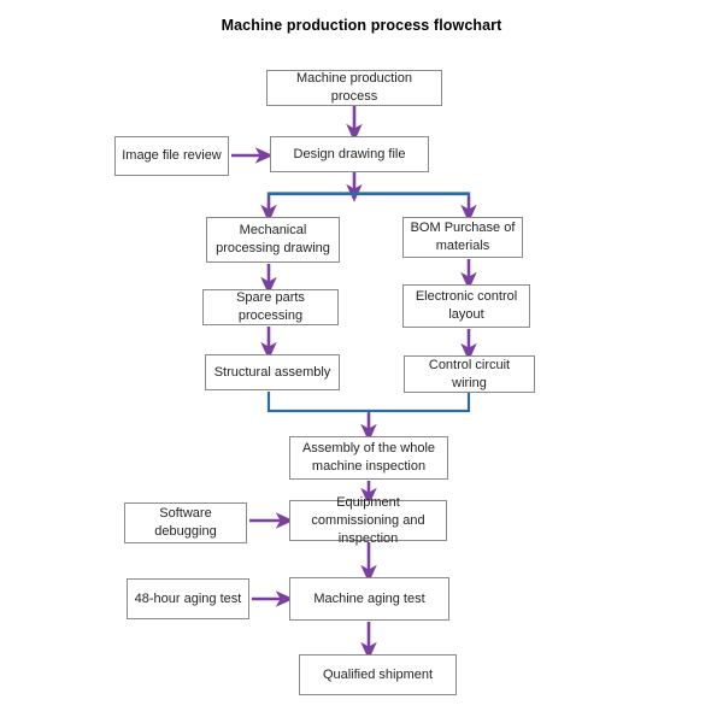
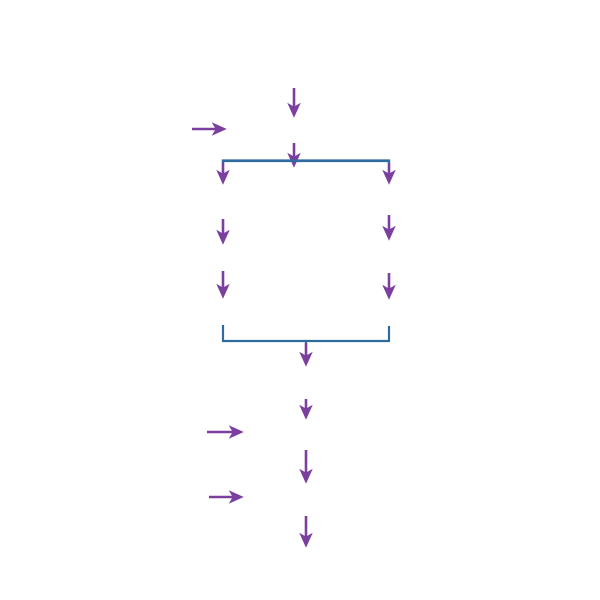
- Machine production process flowchart
- Machine production process
- Image file review
- Design drawing file
- Mechanical processing drawing
- BOM Purchase of materials
- Spare parts processing
- Electronic control layout
- Structural assembly
- Control circuit wiring
- Assembly of the whole machine inspection
- Software debugging
- Equipment commissioning and inspection
- 48-hour aging test
- Machine aging test
- Qualified shipment
